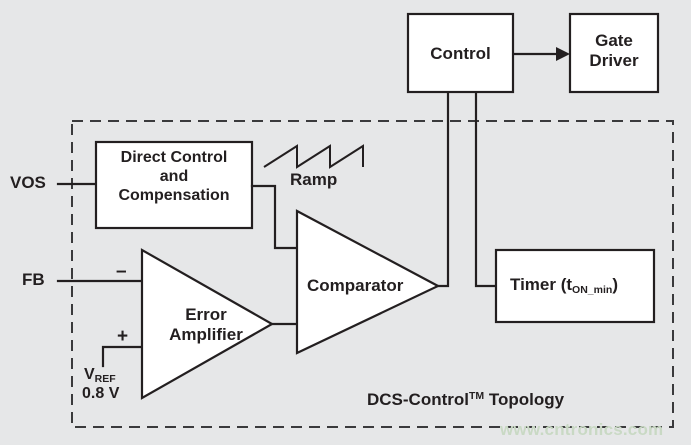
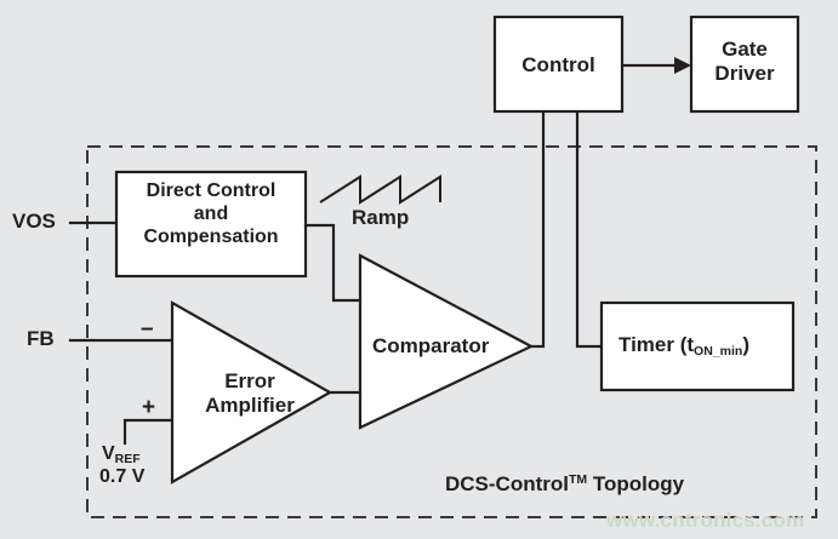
  Control
  Gate
  Driver
  VOS
  Direct Control
  and
  Compensation
  Ramp
  FB
  –
  +
  VREF
- 0.8 V
+ 0.7 V
  Error
  Amplifier
  Comparator
  Timer (tON_min)
  DCS-ControlTM Topology
  www.cntronics.com
